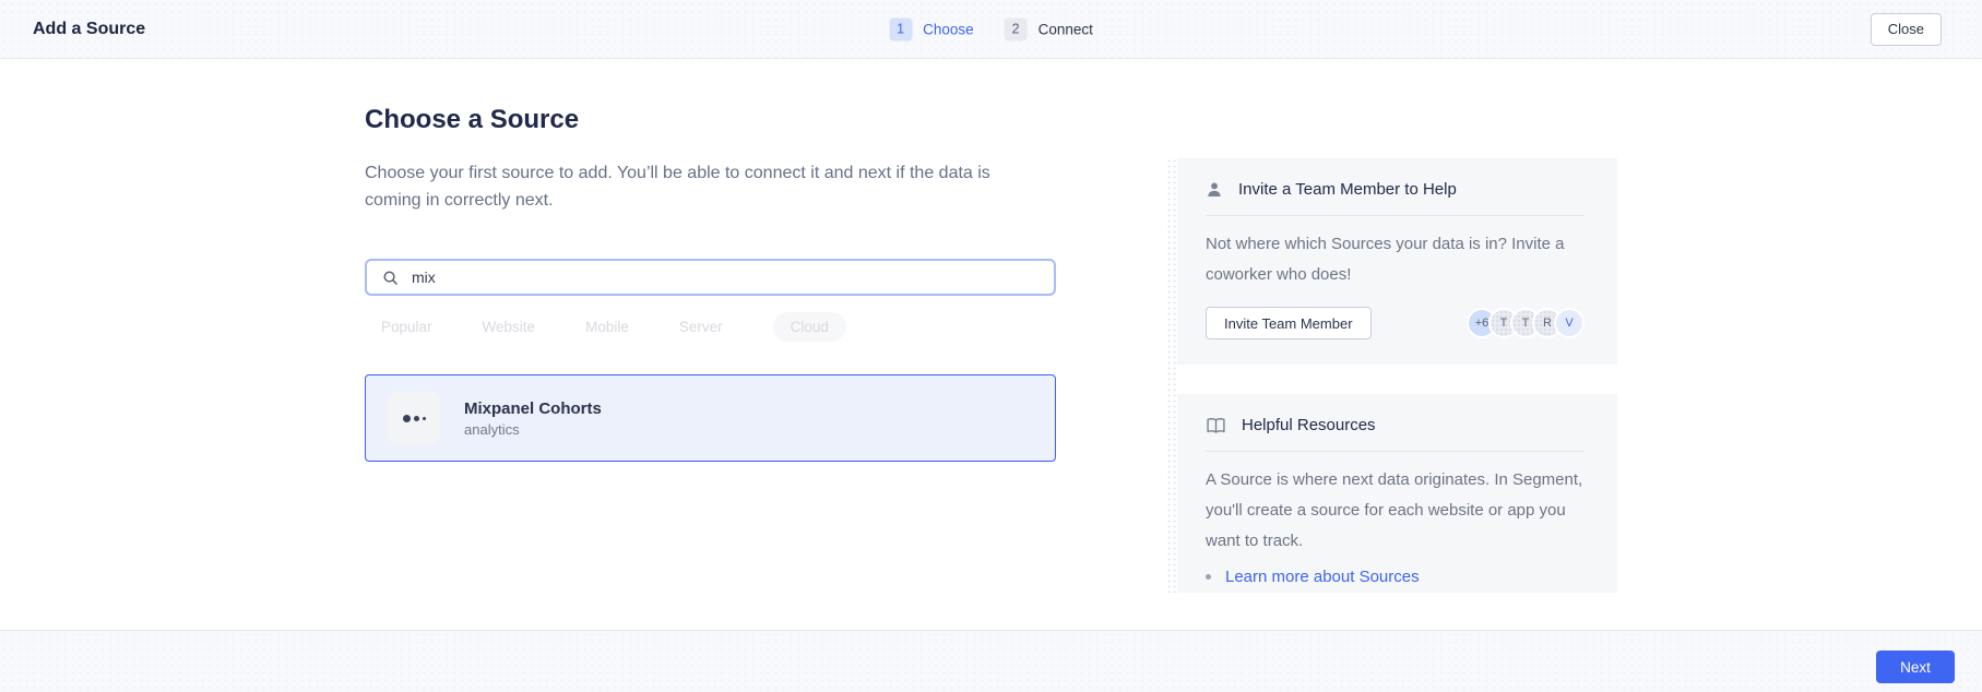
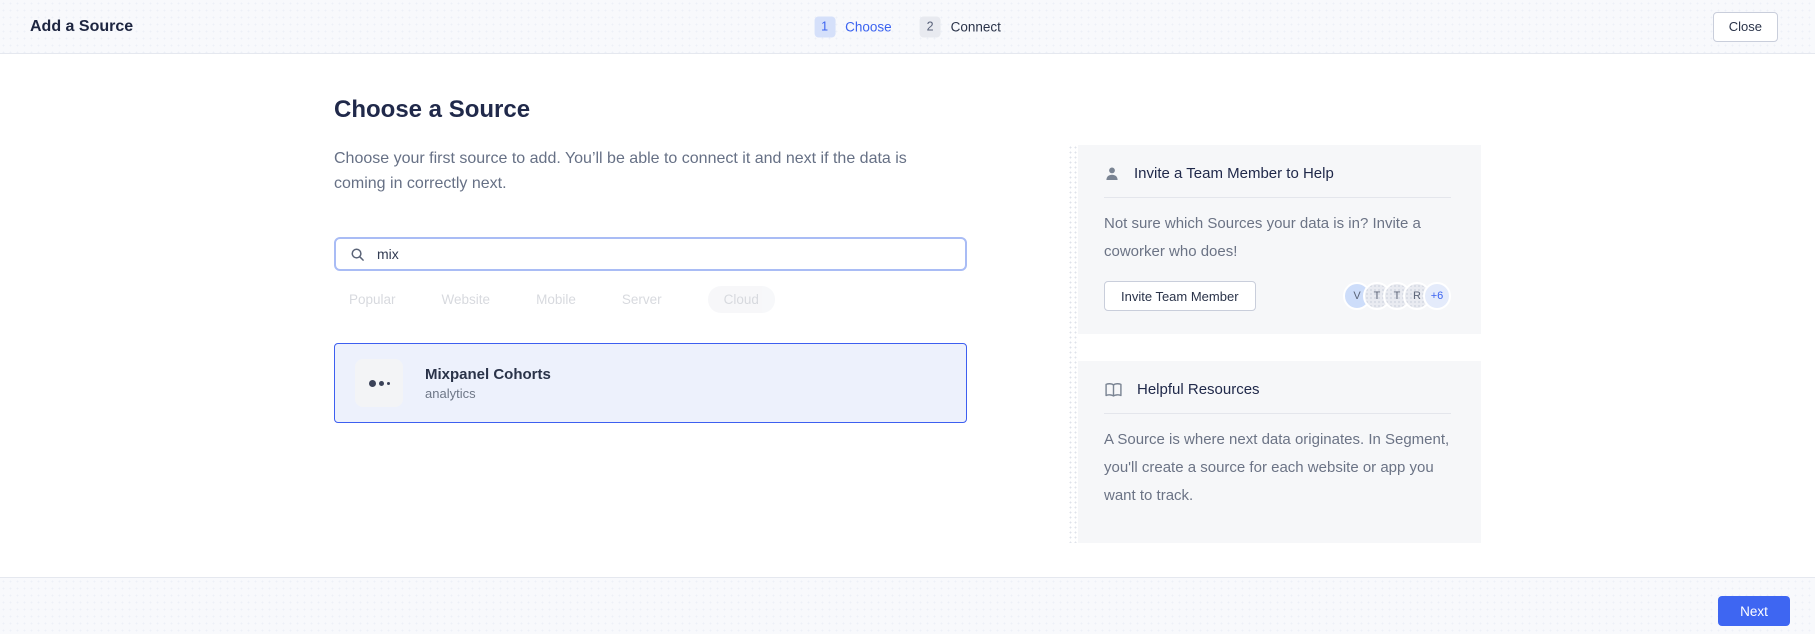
  Add a Source
  1
  Choose
  2
  Connect
  Close
  Choose a Source
  Choose your first source to add. You’ll be able to connect it and next if the data is coming in correctly next.
  mix
  Popular
  Website
  Mobile
  Server
  Cloud
  Mixpanel Cohorts
  analytics
  Invite a Team Member to Help
- Not where which Sources your data is in? Invite a coworker who does!
+ Not sure which Sources your data is in? Invite a coworker who does!
  Invite Team Member
- +6
+ V
  T
  T
  R
- V
+ +6
  Helpful Resources
  A Source is where next data originates. In Segment, you'll create a source for each website or app you want to track.
- Learn more about Sources
  Next
